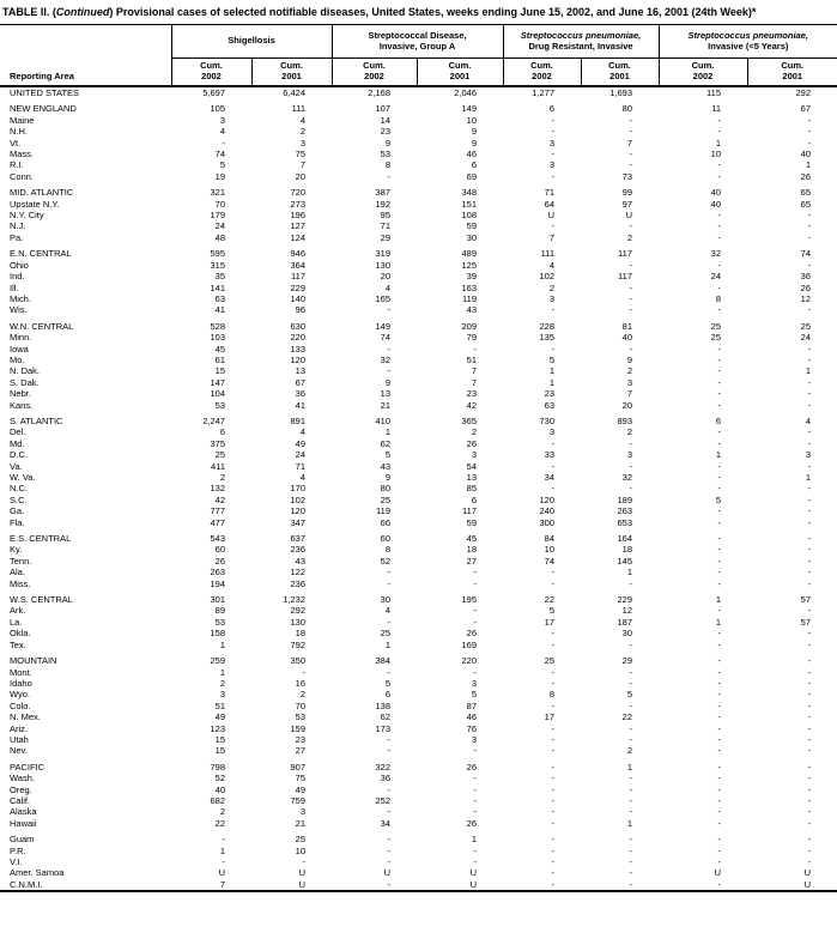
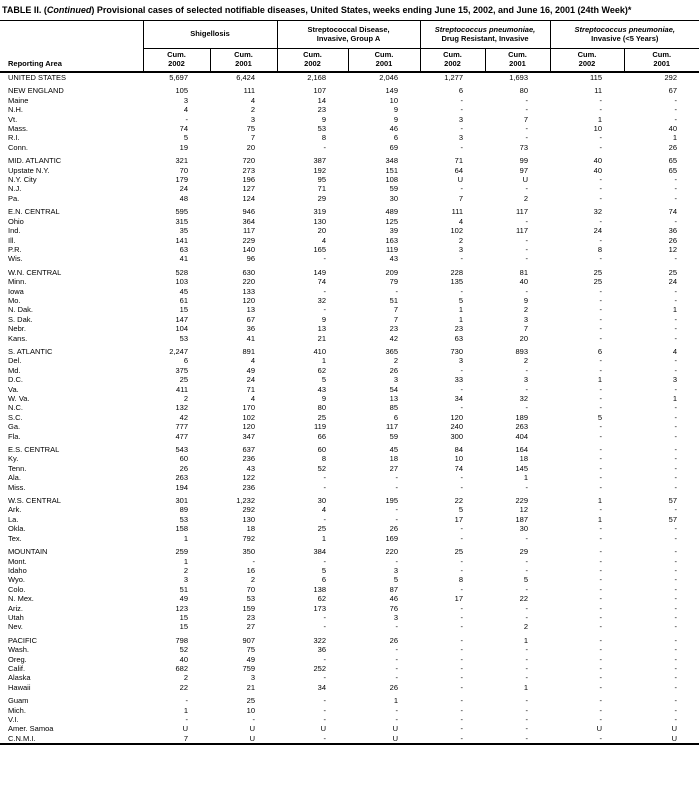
  TABLE II. (Continued) Provisional cases of selected notifiable diseases, United States, weeks ending June 15, 2002, and June 16, 2001 (24th Week)*
  Reporting Area	Shigellosis	Streptococcal Disease,Invasive, Group A	Streptococcus pneumoniae,Drug Resistant, Invasive	Streptococcus pneumoniae,Invasive (<5 Years)
  Cum.2002	Cum.2001	Cum.2002	Cum.2001	Cum.2002	Cum.2001	Cum.2002	Cum.2001
  UNITED STATES	5,697	6,424	2,168	2,046	1,277	1,693	115	292
  NEW ENGLAND	105	111	107	149	6	80	11	67
  Maine	3	4	14	10	-	-	-	-
  N.H.	4	2	23	9	-	-	-	-
  Vt.	-	3	9	9	3	7	1	-
  Mass.	74	75	53	46	-	-	10	40
  R.I.	5	7	8	6	3	-	-	1
  Conn.	19	20	-	69	-	73	-	26
  MID. ATLANTIC	321	720	387	348	71	99	40	65
  Upstate N.Y.	70	273	192	151	64	97	40	65
  N.Y. City	179	196	95	108	U	U	-	-
  N.J.	24	127	71	59	-	-	-	-
  Pa.	48	124	29	30	7	2	-	-
  E.N. CENTRAL	595	946	319	489	111	117	32	74
  Ohio	315	364	130	125	4	-	-	-
  Ind.	35	117	20	39	102	117	24	36
  Ill.	141	229	4	163	2	-	-	26
- Mich.	63	140	165	119	3	-	8	12
+ P.R.	63	140	165	119	3	-	8	12
  Wis.	41	96	-	43	-	-	-	-
  W.N. CENTRAL	528	630	149	209	228	81	25	25
  Minn.	103	220	74	79	135	40	25	24
  Iowa	45	133	-	-	-	-	-	-
  Mo.	61	120	32	51	5	9	-	-
  N. Dak.	15	13	-	7	1	2	-	1
  S. Dak.	147	67	9	7	1	3	-	-
  Nebr.	104	36	13	23	23	7	-	-
  Kans.	53	41	21	42	63	20	-	-
  S. ATLANTIC	2,247	891	410	365	730	893	6	4
  Del.	6	4	1	2	3	2	-	-
  Md.	375	49	62	26	-	-	-	-
  D.C.	25	24	5	3	33	3	1	3
  Va.	411	71	43	54	-	-	-	-
  W. Va.	2	4	9	13	34	32	-	1
  N.C.	132	170	80	85	-	-	-	-
  S.C.	42	102	25	6	120	189	5	-
  Ga.	777	120	119	117	240	263	-	-
- Fla.	477	347	66	59	300	653	-	-
+ Fla.	477	347	66	59	300	404	-	-
  E.S. CENTRAL	543	637	60	45	84	164	-	-
  Ky.	60	236	8	18	10	18	-	-
  Tenn.	26	43	52	27	74	145	-	-
  Ala.	263	122	-	-	-	1	-	-
  Miss.	194	236	-	-	-	-	-	-
  W.S. CENTRAL	301	1,232	30	195	22	229	1	57
  Ark.	89	292	4	-	5	12	-	-
  La.	53	130	-	-	17	187	1	57
  Okla.	158	18	25	26	-	30	-	-
  Tex.	1	792	1	169	-	-	-	-
  MOUNTAIN	259	350	384	220	25	29	-	-
  Mont.	1	-	-	-	-	-	-	-
  Idaho	2	16	5	3	-	-	-	-
  Wyo.	3	2	6	5	8	5	-	-
  Colo.	51	70	138	87	-	-	-	-
  N. Mex.	49	53	62	46	17	22	-	-
  Ariz.	123	159	173	76	-	-	-	-
  Utah	15	23	-	3	-	-	-	-
  Nev.	15	27	-	-	-	2	-	-
  PACIFIC	798	907	322	26	-	1	-	-
  Wash.	52	75	36	-	-	-	-	-
  Oreg.	40	49	-	-	-	-	-	-
  Calif.	682	759	252	-	-	-	-	-
  Alaska	2	3	-	-	-	-	-	-
  Hawaii	22	21	34	26	-	1	-	-
  Guam	-	25	-	1	-	-	-	-
- P.R.	1	10	-	-	-	-	-	-
+ Mich.	1	10	-	-	-	-	-	-
  V.I.	-	-	-	-	-	-	-	-
  Amer. Samoa	U	U	U	U	-	-	U	U
  C.N.M.I.	7	U	-	U	-	-	-	U
